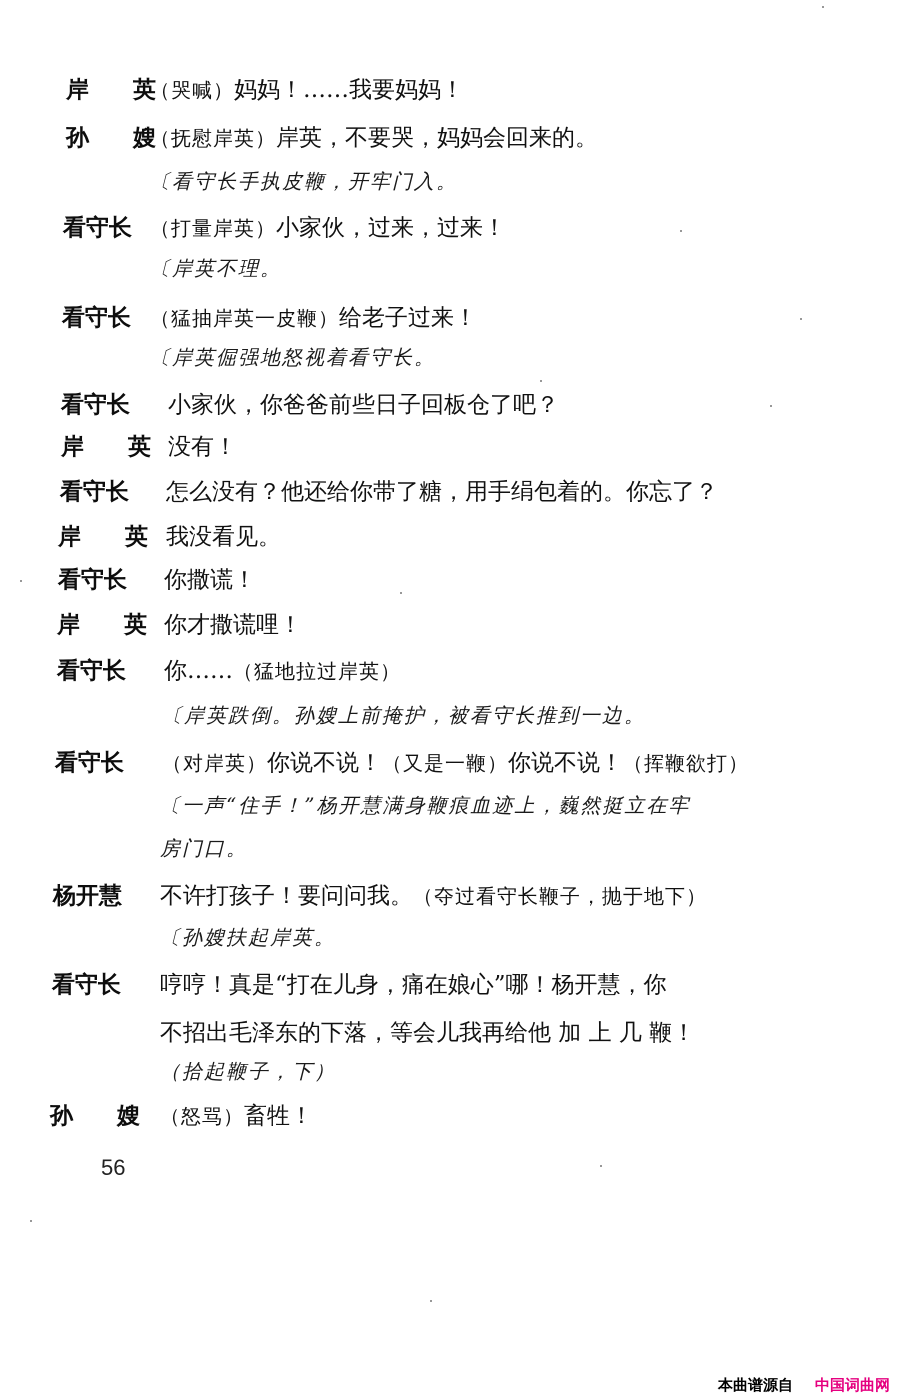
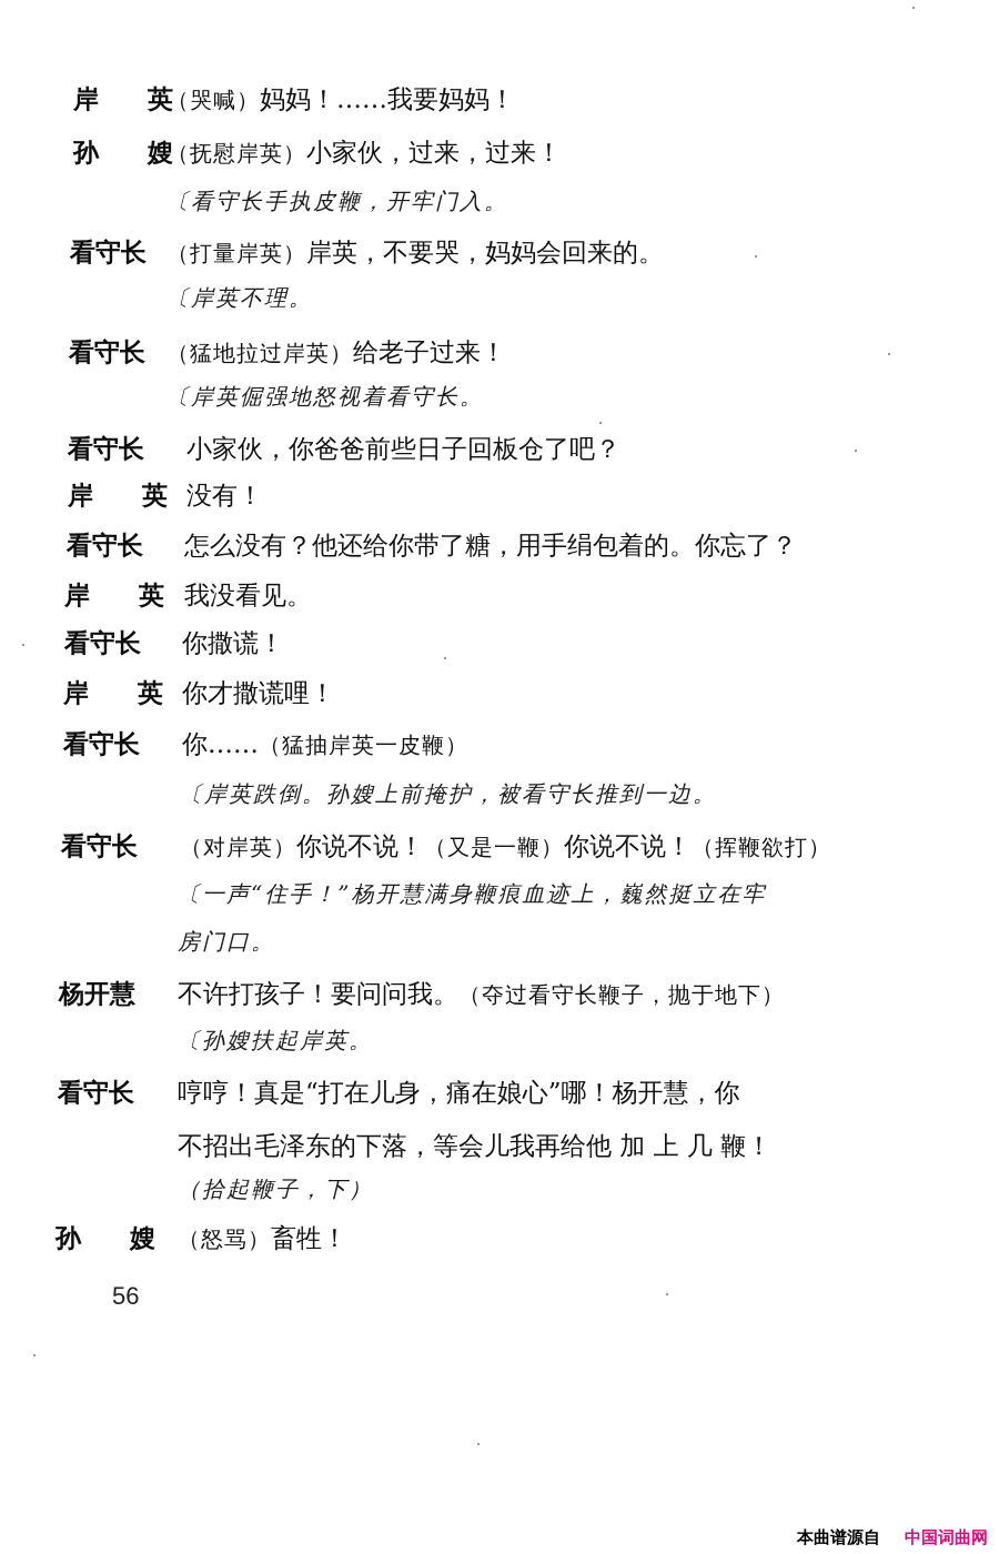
  岸
  英
  （哭喊）妈妈！……我要妈妈！
  孙
  嫂
- （抚慰岸英）岸英，不要哭，妈妈会回来的。
+ （抚慰岸英）小家伙，过来，过来！
  〔看守长手执皮鞭，开牢门入。
  看守长
- （打量岸英）小家伙，过来，过来！
+ （打量岸英）岸英，不要哭，妈妈会回来的。
  〔岸英不理。
  看守长
- （猛抽岸英一皮鞭）给老子过来！
+ （猛地拉过岸英）给老子过来！
  〔岸英倔强地怒视着看守长。
  看守长
  小家伙，你爸爸前些日子回板仓了吧？
  岸
  英
  没有！
  看守长
  怎么没有？他还给你带了糖，用手绢包着的。你忘了？
  岸
  英
  我没看见。
  看守长
  你撒谎！
  岸
  英
  你才撒谎哩！
  看守长
- 你……（猛地拉过岸英）
+ 你……（猛抽岸英一皮鞭）
  〔岸英跌倒。孙嫂上前掩护，被看守长推到一边。
  看守长
  （对岸英）你说不说！（又是一鞭）你说不说！（挥鞭欲打）
  〔一声“住手！”杨开慧满身鞭痕血迹上，巍然挺立在牢
  房门口。
  杨开慧
  不许打孩子！要问问我。（夺过看守长鞭子，抛于地下）
  〔孙嫂扶起岸英。
  看守长
  哼哼！真是“打在儿身，痛在娘心”哪！杨开慧，你
  不招出毛泽东的下落，等会儿我再给他 加 上 几 鞭！
  （拾起鞭子，下）
  孙
  嫂
  （怒骂）畜牲！
  56
  本曲谱源自 中国词曲网
